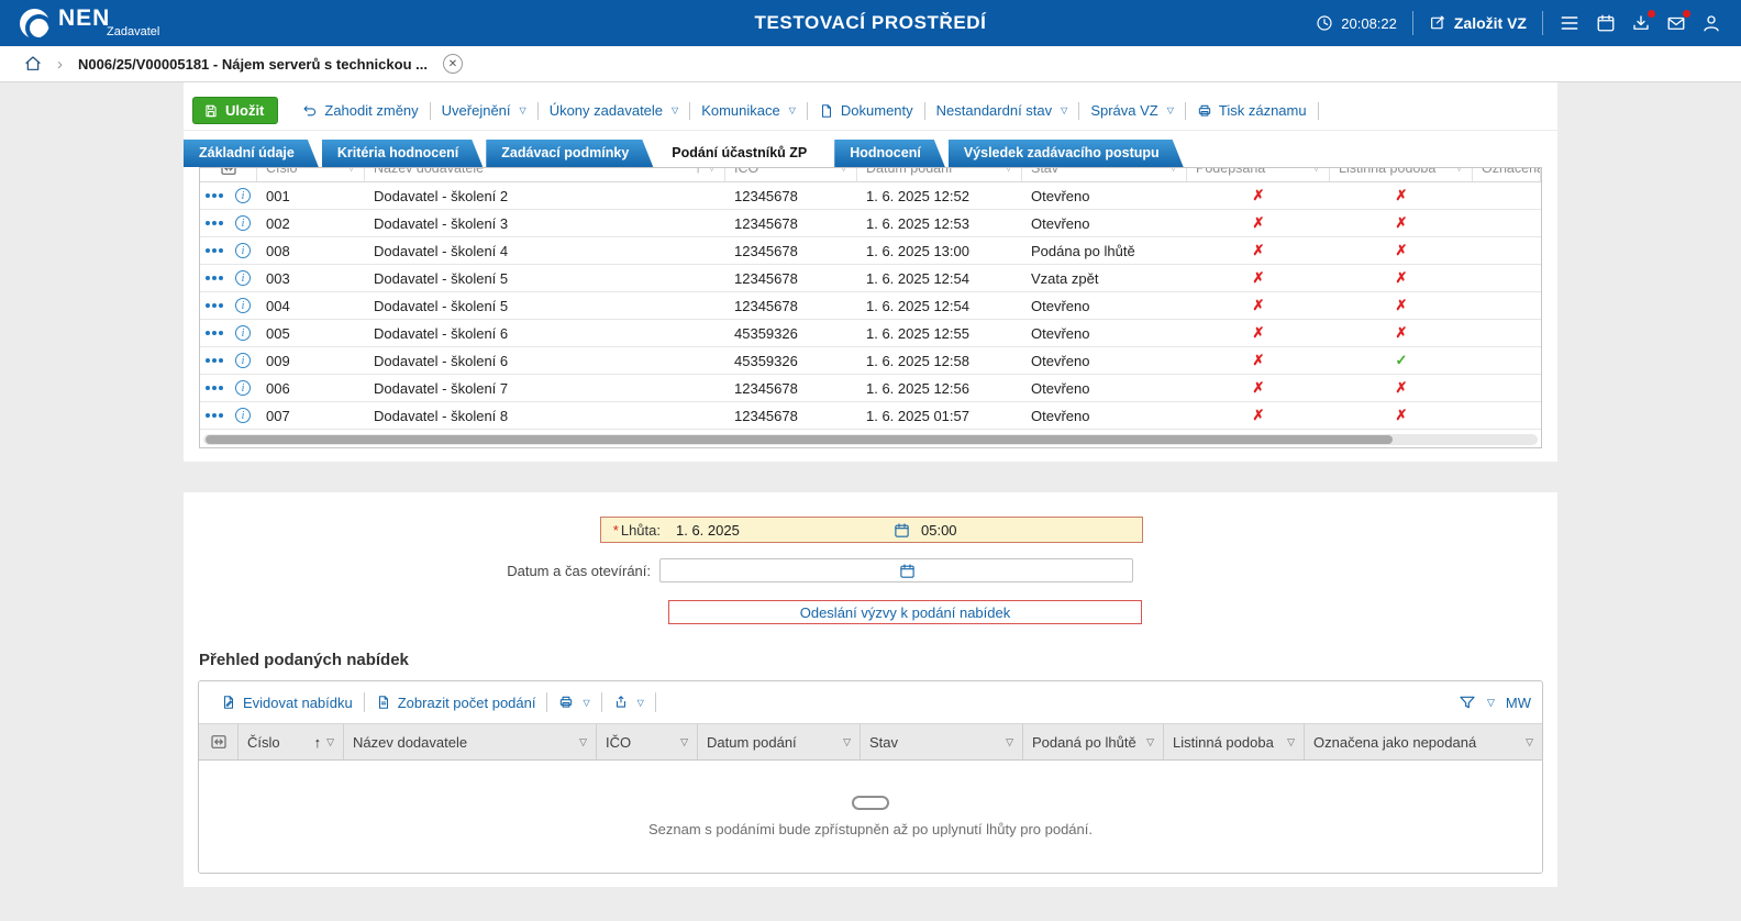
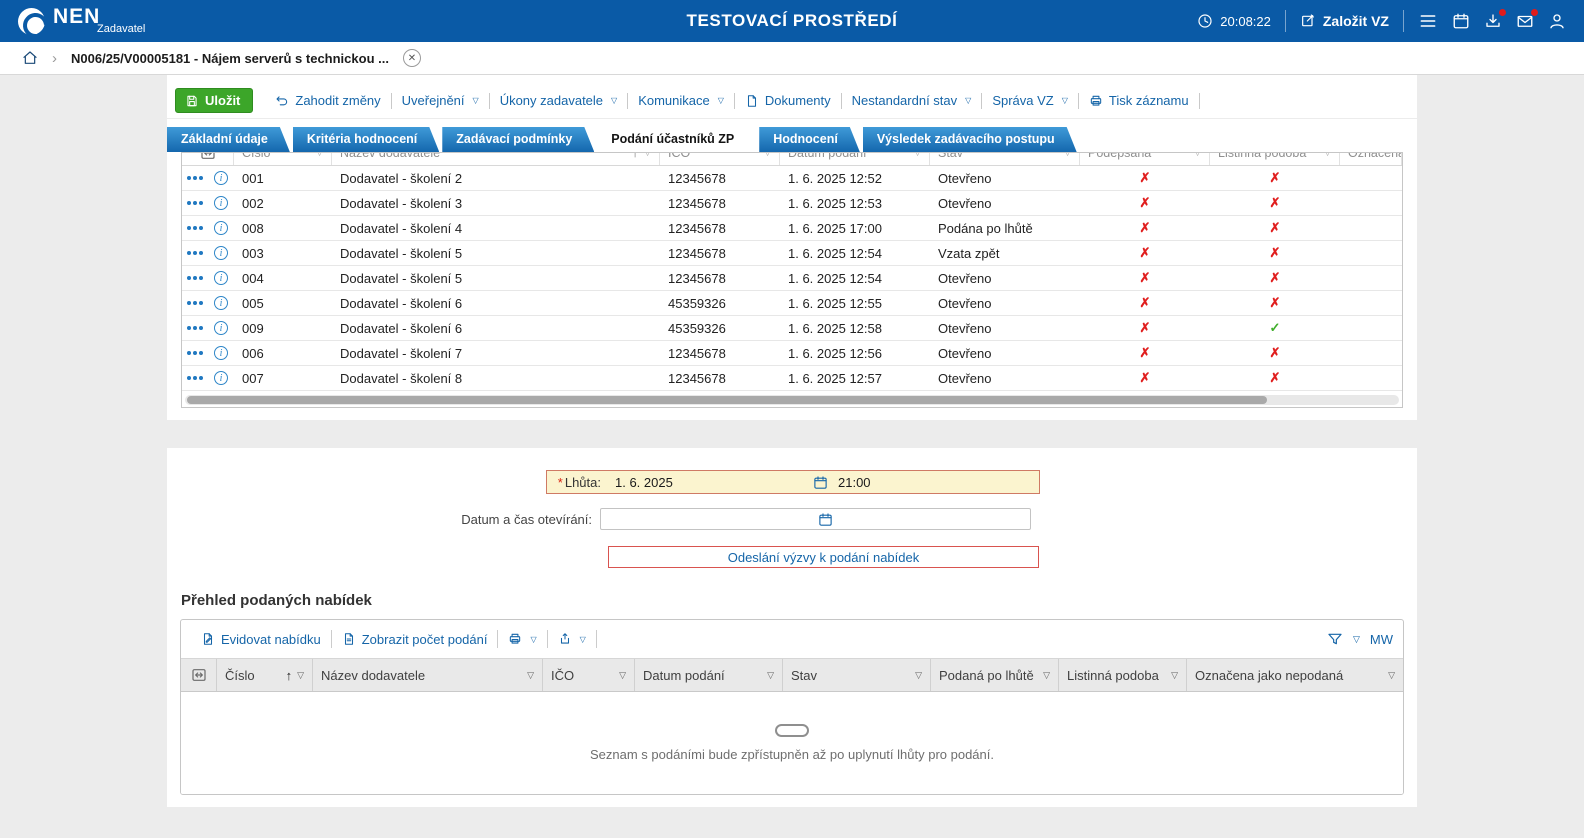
  NEN
  Zadavatel
  TESTOVACÍ PROSTŘEDÍ
  20:08:22
  Založit VZ
  ›
  N006/25/V00005181 - Nájem serverů s technickou ...
  ✕
  Uložit
  Zahodit změny
  Uveřejnění
  ▽
  Úkony zadavatele
  ▽
  Komunikace
  ▽
  Dokumenty
  Nestandardní stav
  ▽
  Správa VZ
  ▽
  Tisk záznamu
  Základní údaje
  Kritéria hodnocení
  Zadávací podmínky
  Podání účastníků ZP
  Hodnocení
  Výsledek zadávacího postupu
  Číslo
  Název dodavatele
  ↑
  IČO
  Datum podání
  Stav
  Podepsána
  Listinná podoba
  i
  001
  Dodavatel - školení 2
  12345678
  1. 6. 2025 12:52
  Otevřeno
  ✗
  ✗
  i
  002
  Dodavatel - školení 3
  12345678
  1. 6. 2025 12:53
  Otevřeno
  ✗
  ✗
  i
  008
  Dodavatel - školení 4
  12345678
- 1. 6. 2025 13:00
+ 1. 6. 2025 17:00
  Podána po lhůtě
  ✗
  ✗
  i
  003
  Dodavatel - školení 5
  12345678
  1. 6. 2025 12:54
  Vzata zpět
  ✗
  ✗
  i
  004
  Dodavatel - školení 5
  12345678
  1. 6. 2025 12:54
  Otevřeno
  ✗
  ✗
  i
  005
  Dodavatel - školení 6
  45359326
  1. 6. 2025 12:55
  Otevřeno
  ✗
  ✗
  i
  009
  Dodavatel - školení 6
  45359326
  1. 6. 2025 12:58
  Otevřeno
  ✗
  ✓
  i
  006
  Dodavatel - školení 7
  12345678
  1. 6. 2025 12:56
  Otevřeno
  ✗
  ✗
  i
  007
  Dodavatel - školení 8
  12345678
- 1. 6. 2025 01:57
+ 1. 6. 2025 12:57
  Otevřeno
  ✗
  ✗
  * Lhůta:
  1. 6. 2025
- 05:00
+ 21:00
  Datum a čas otevírání:
  Odeslání výzvy k podání nabídek
  Přehled podaných nabídek
  Evidovat nabídku
  Zobrazit počet podání
  ▽
  ▽
  ▽
  MW
  Číslo
  ↑
  ▽
  Název dodavatele
  ▽
  IČO
  ▽
  Datum podání
  ▽
  Stav
  ▽
  Podaná po lhůtě
  ▽
  Listinná podoba
  ▽
  Označena jako nepodaná
  ▽
  Seznam s podáními bude zpřístupněn až po uplynutí lhůty pro podání.
